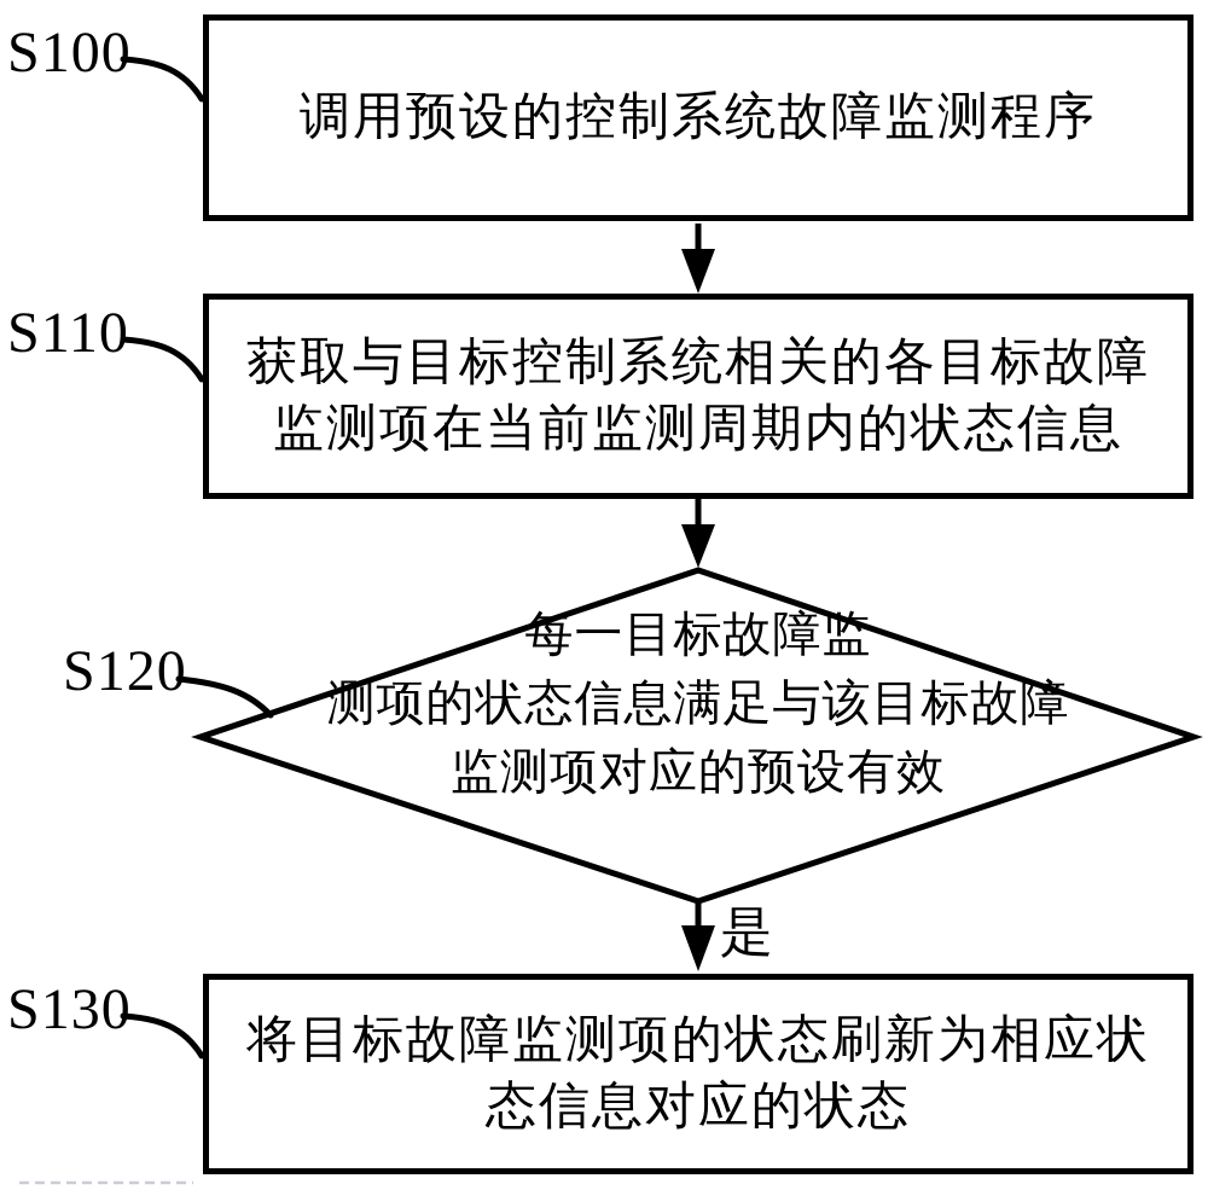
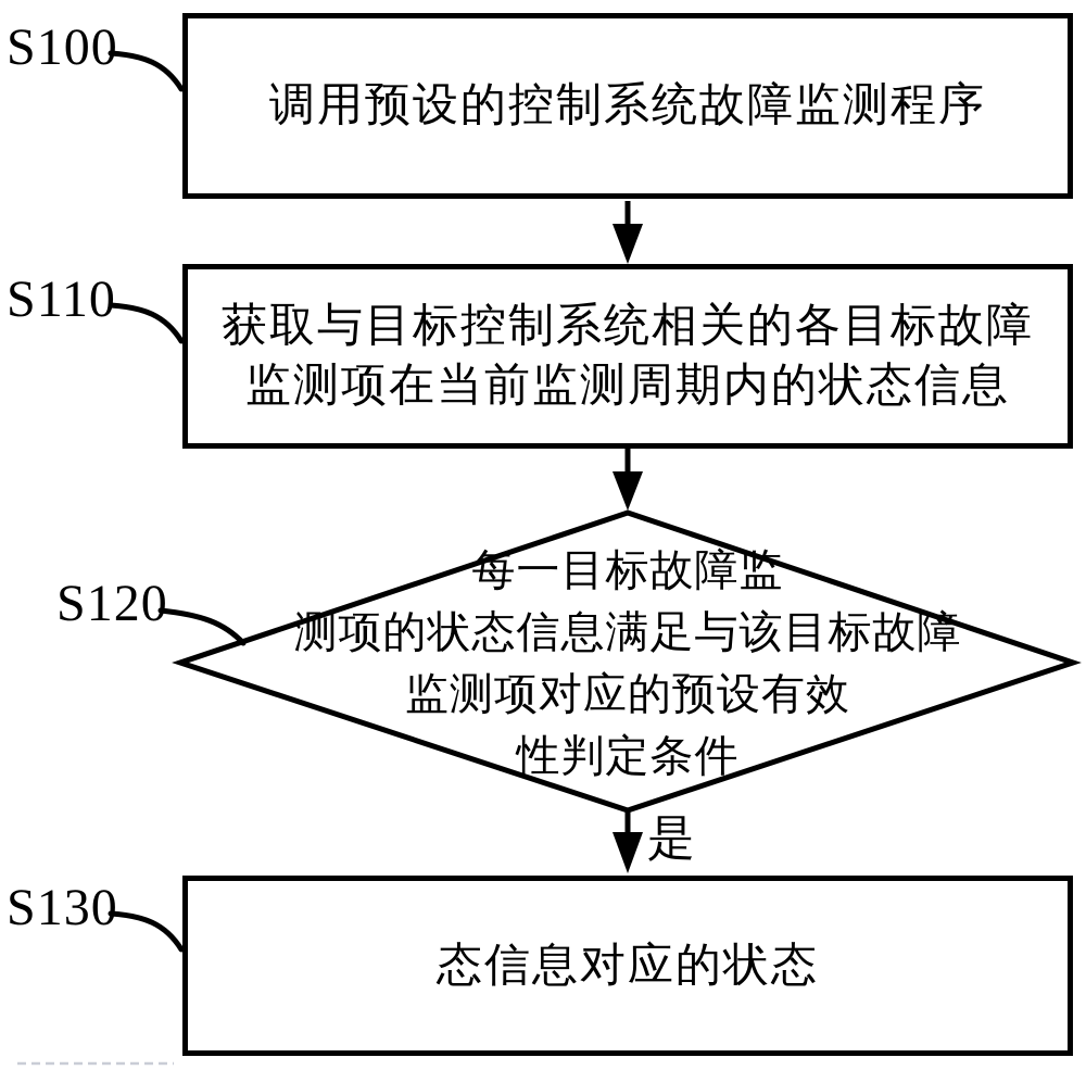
  S100
  S110
  S120
  S130
  调用预设的控制系统故障监测程序
  获取与目标控制系统相关的各目标故障
  监测项在当前监测周期内的状态信息
  每一目标故障监
  测项的状态信息满足与该目标故障
  监测项对应的预设有效
+ 性判定条件
  是
- 将目标故障监测项的状态刷新为相应状
  态信息对应的状态
